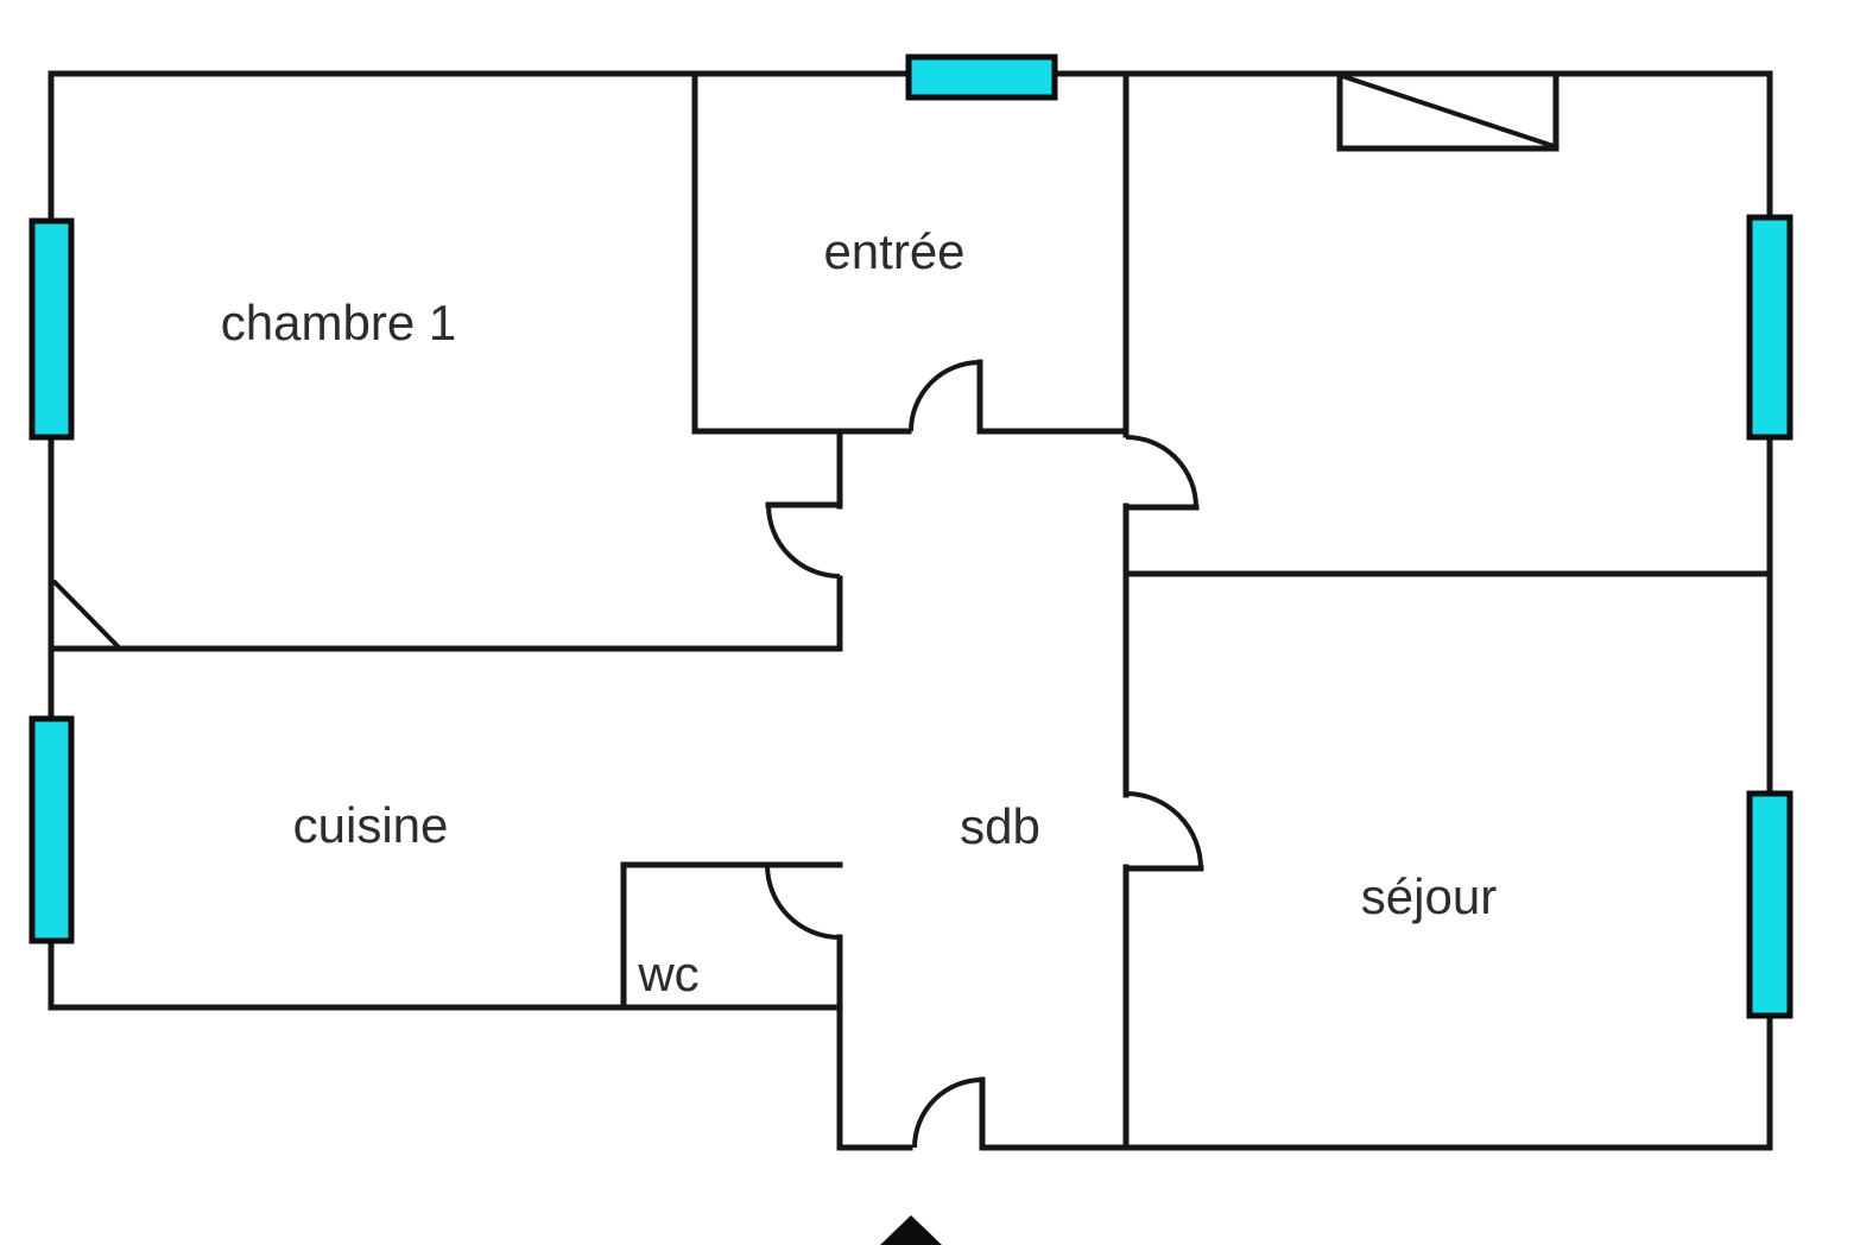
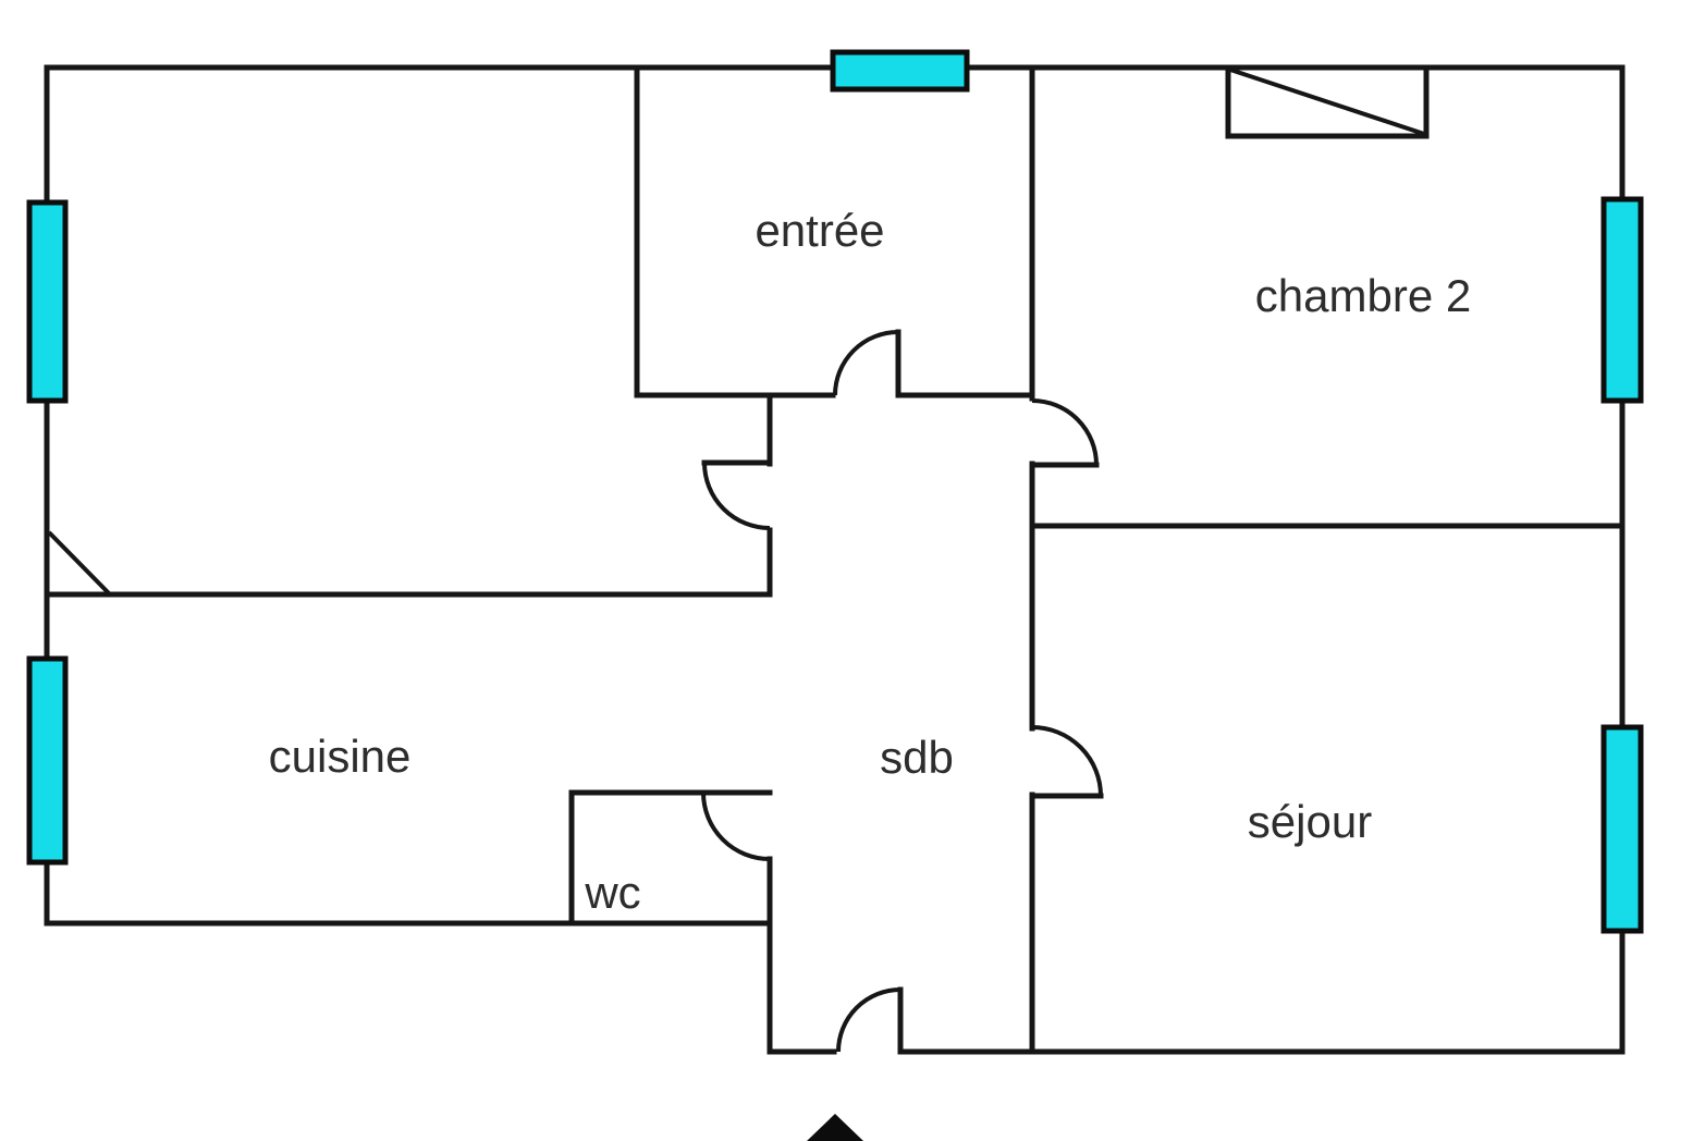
- chambre 1
  entrée
+ chambre 2
  cuisine
  sdb
  wc
  séjour
